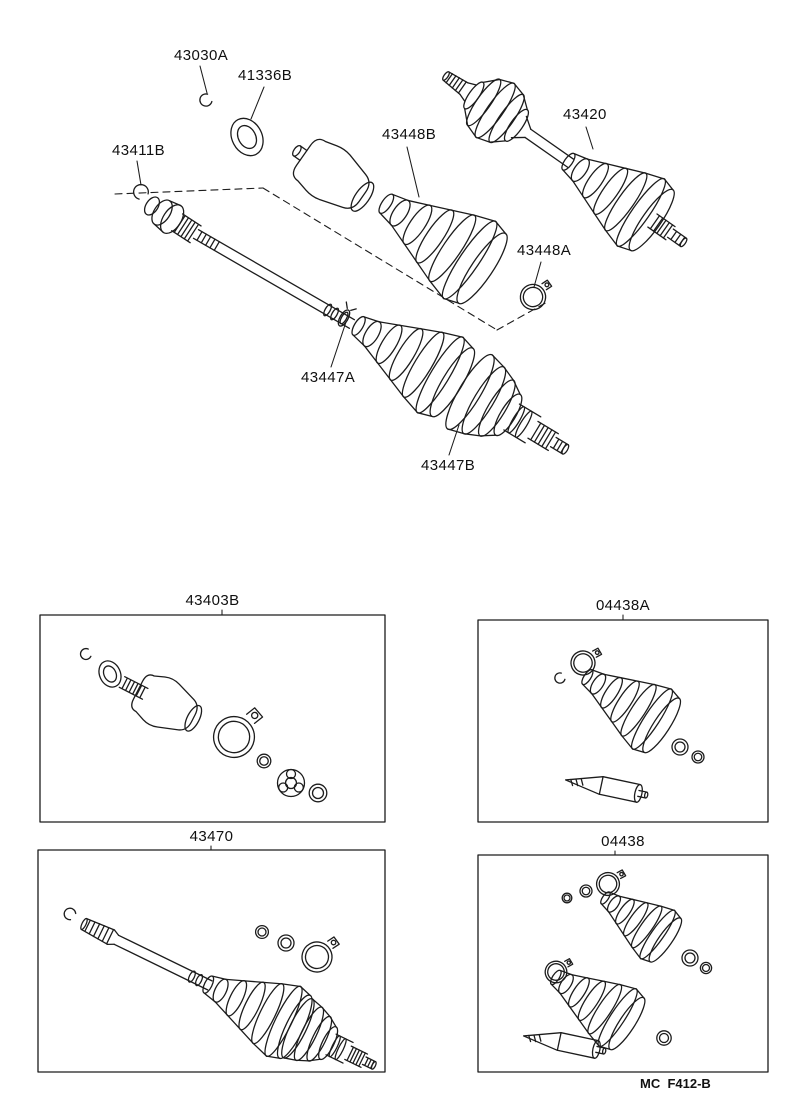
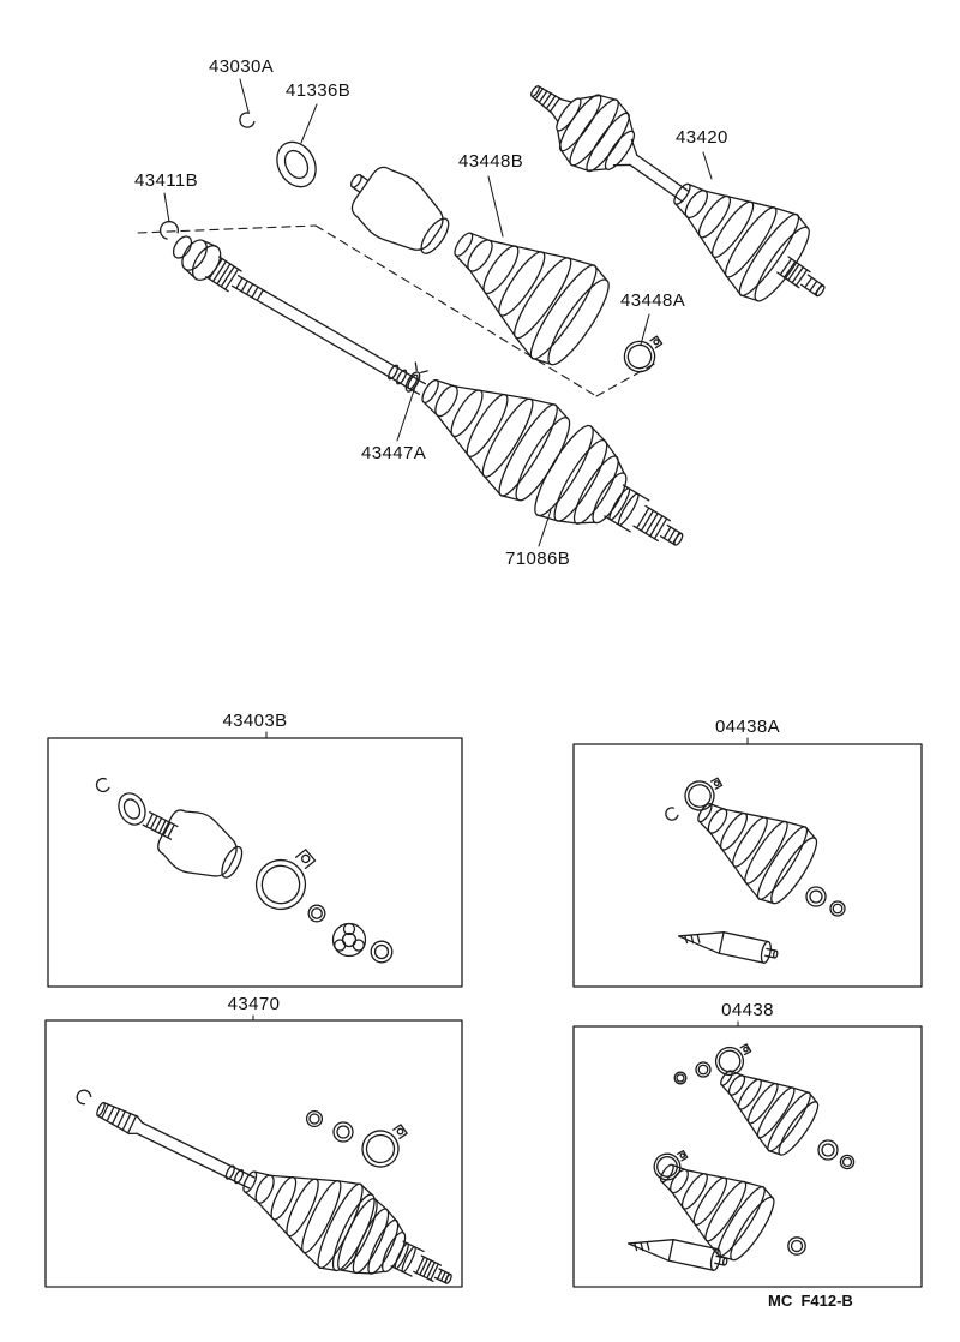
  43030A
  41336B
  43411B
  43448B
  43420
  43448A
  43447A
- 43447B
+ 71086B
  43403B
  04438A
  43470
  04438
  MC F412-B
